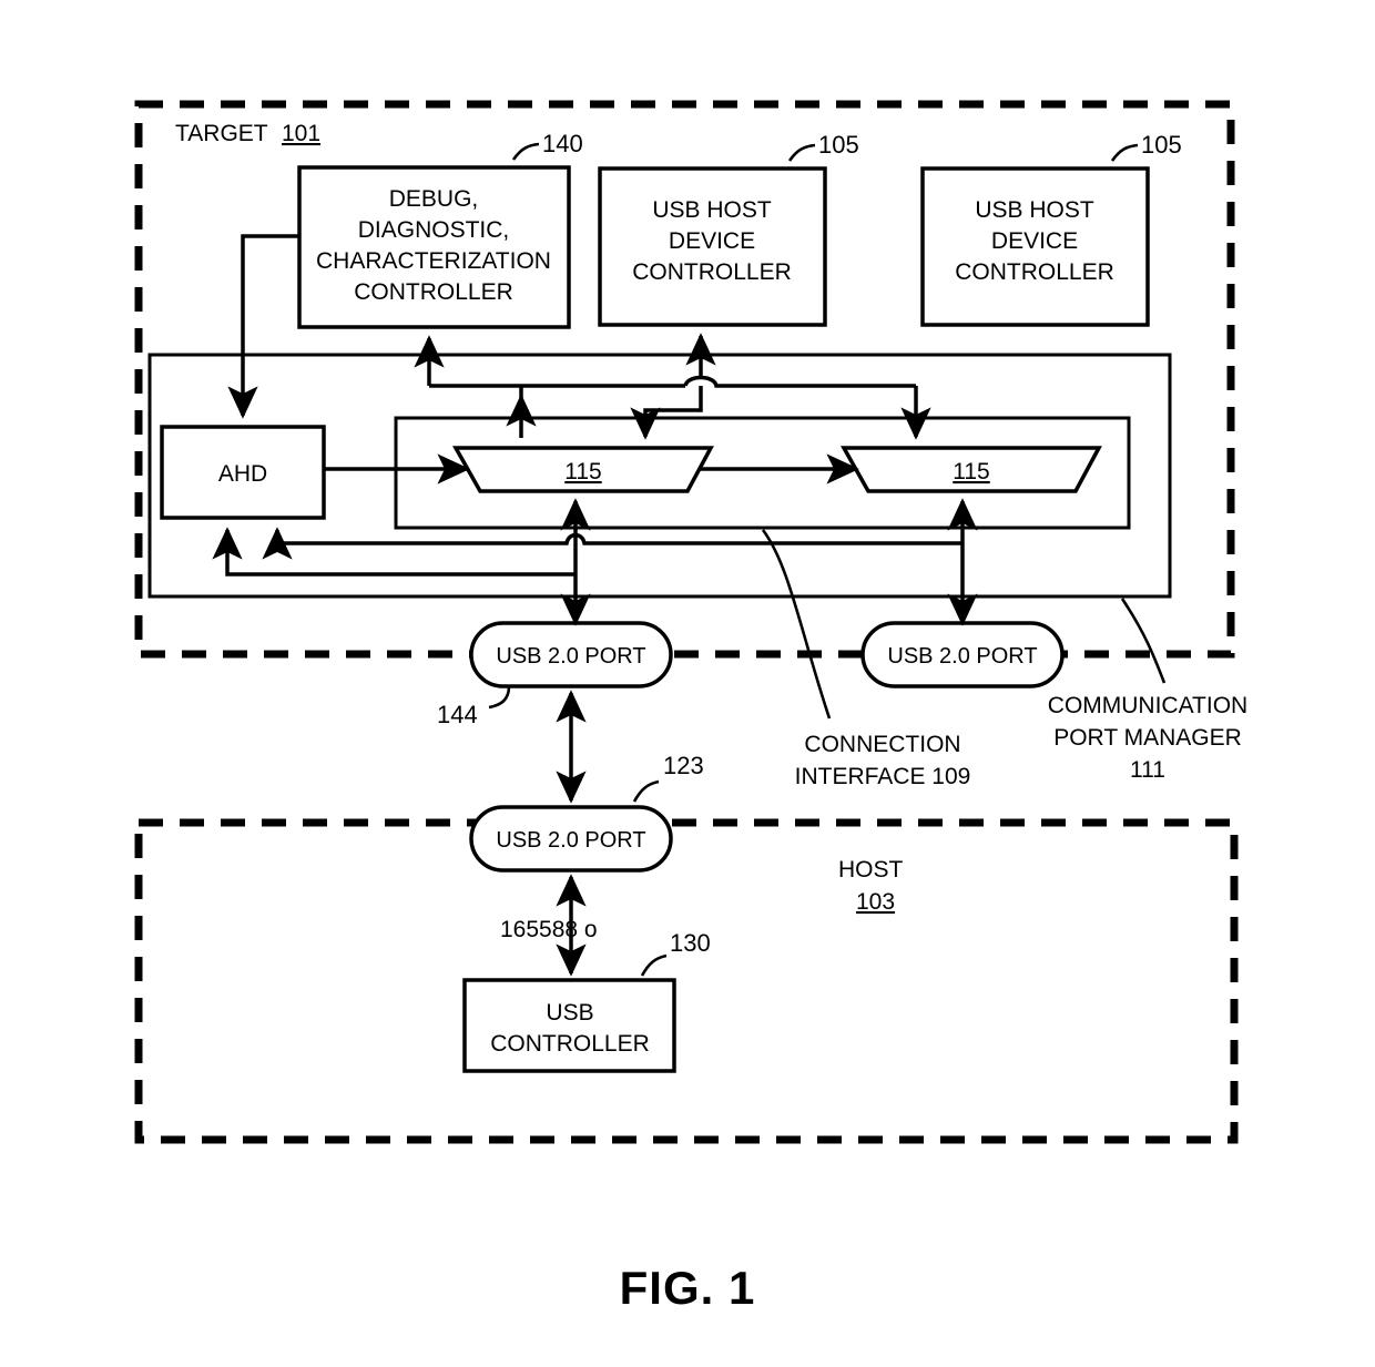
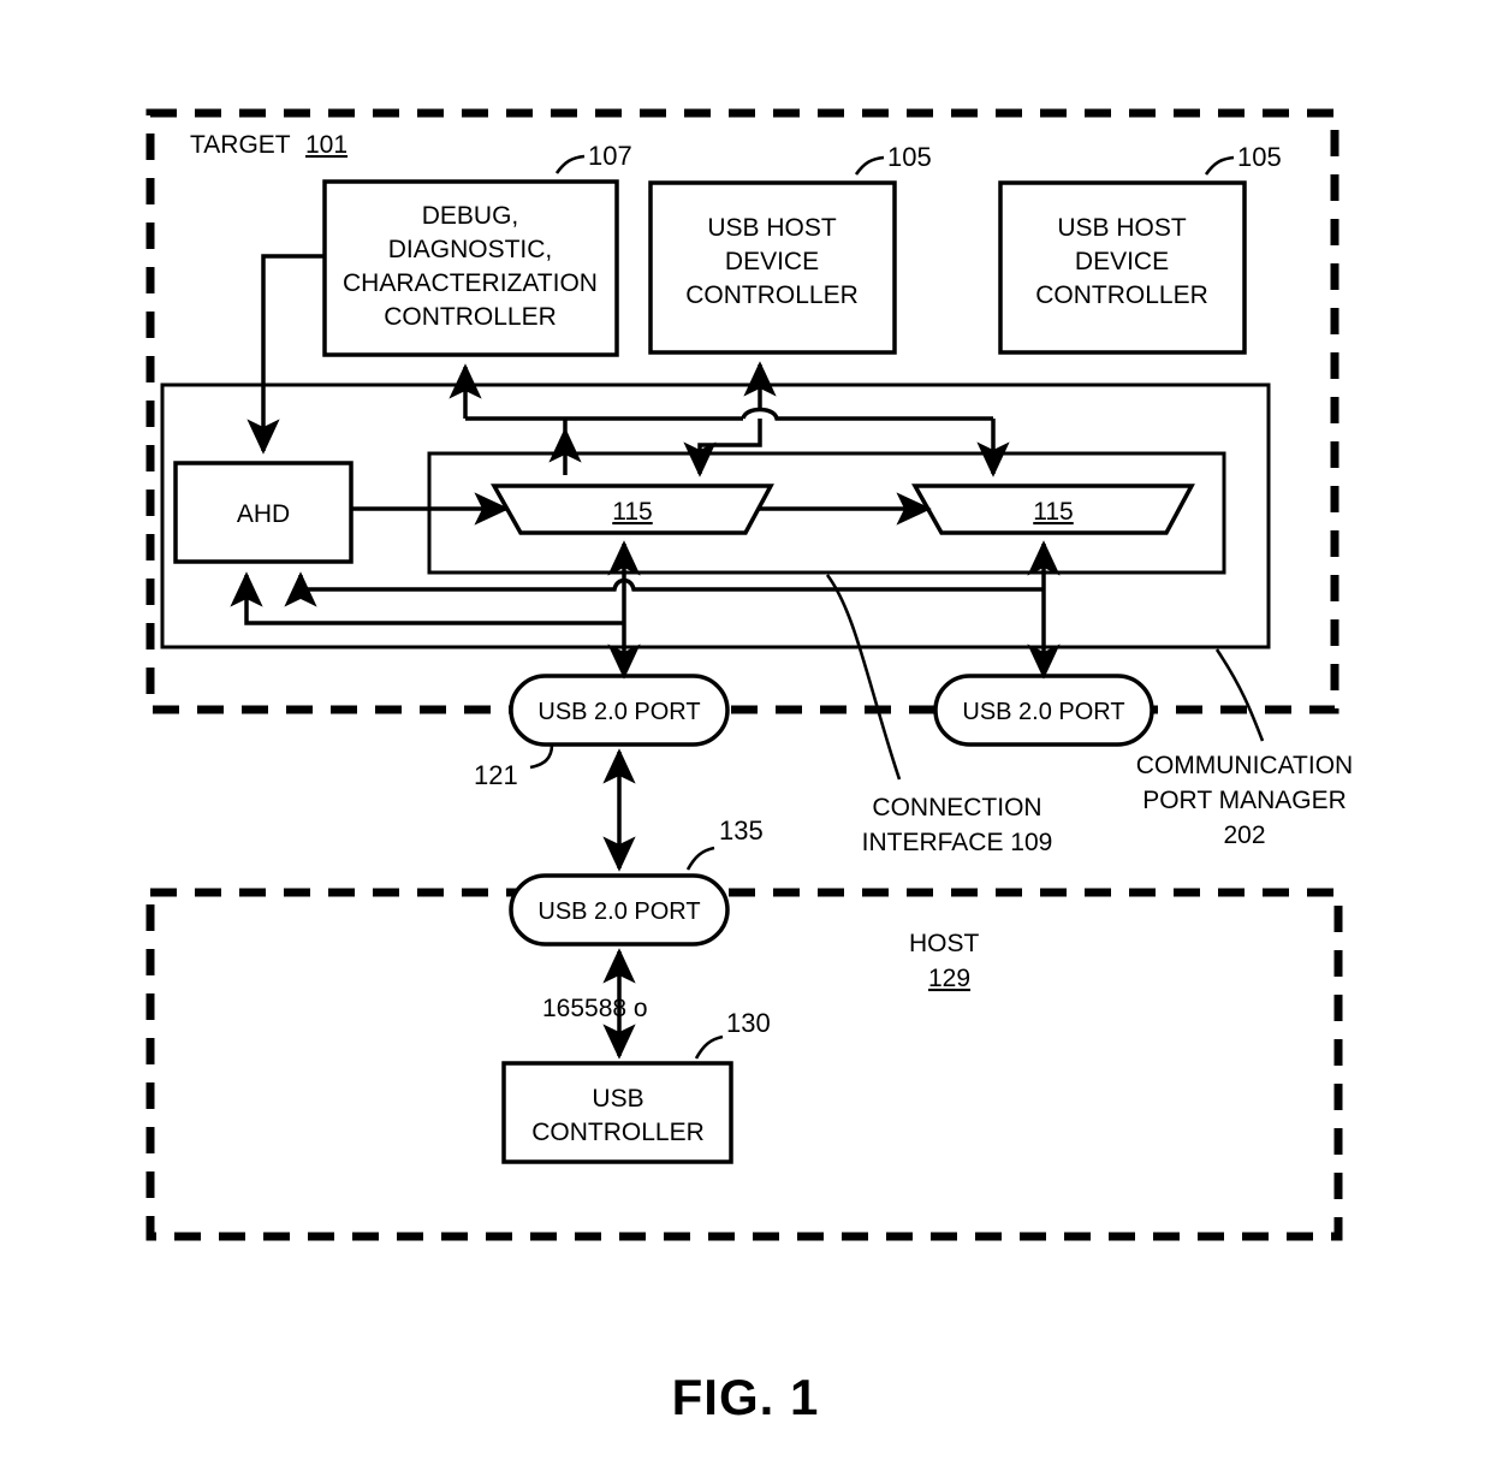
  TARGET
  101
  HOST
- 103
+ 129
  DEBUG,
  DIAGNOSTIC,
  CHARACTERIZATION
  CONTROLLER
- 140
+ 107
  USB HOST
  DEVICE
  CONTROLLER
  105
  USB HOST
  DEVICE
  CONTROLLER
  105
  AHD
  115
  115
  USB 2.0 PORT
  USB 2.0 PORT
  USB 2.0 PORT
- 144
+ 121
- 123
+ 135
  165588 o
  USB
  CONTROLLER
  130
  CONNECTION
  INTERFACE 109
  COMMUNICATION
  PORT MANAGER
- 111
+ 202
  FIG. 1
